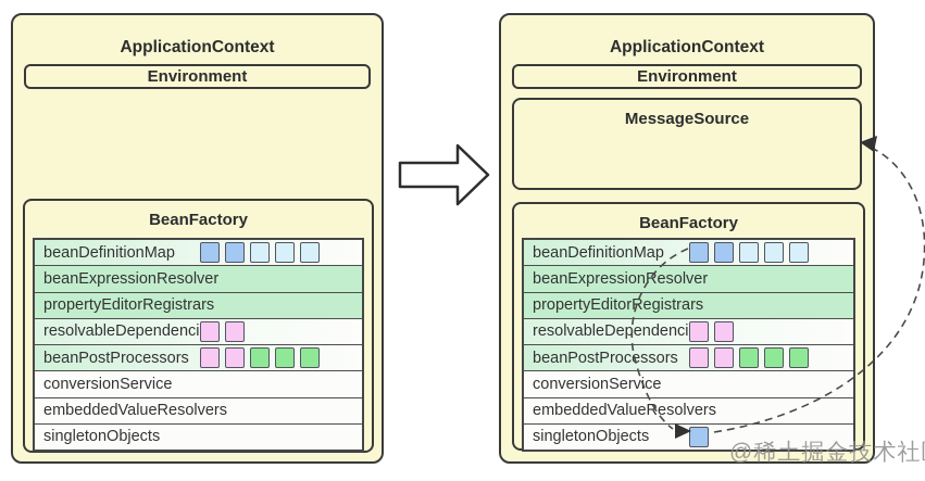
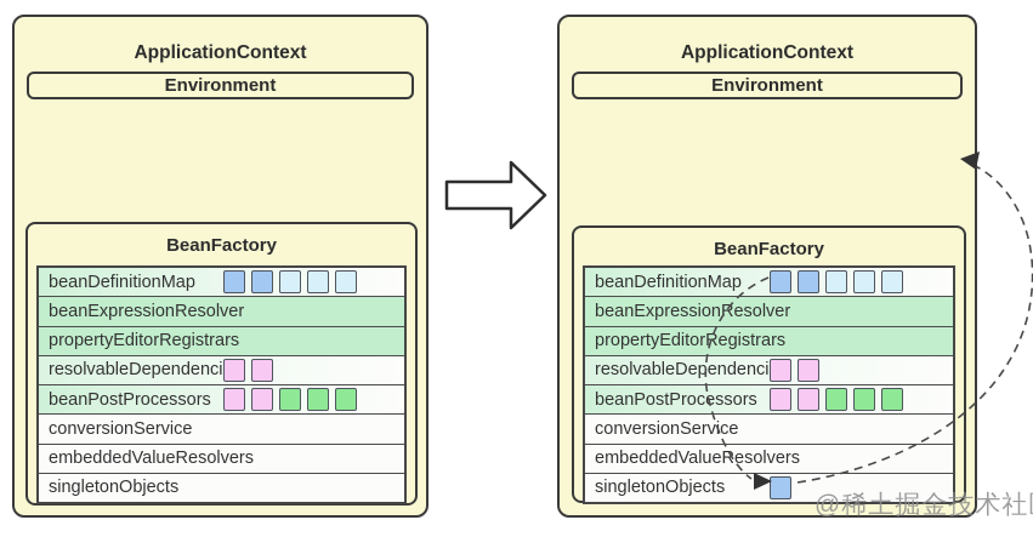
  ApplicationContext
  Environment
  BeanFactory
  beanDefinitionMap
  beanExpressionResolv
  propertyEditorRegistrar
  resolvableDependenci
  beanPostProcessors
  conversionService
  embeddedValueResolv
  singletonObjects
  ApplicationContext
  Environment
- MessageSource
  BeanFactory
  beanDefinitionMap
  beanExpressionResolv
  propertyEditoregistrar
  resolvableDependenci
  beanPostProcessors
  conversionServce
  embeddedValueResolv
  singletonObjects
  @稀土掘金技术社
